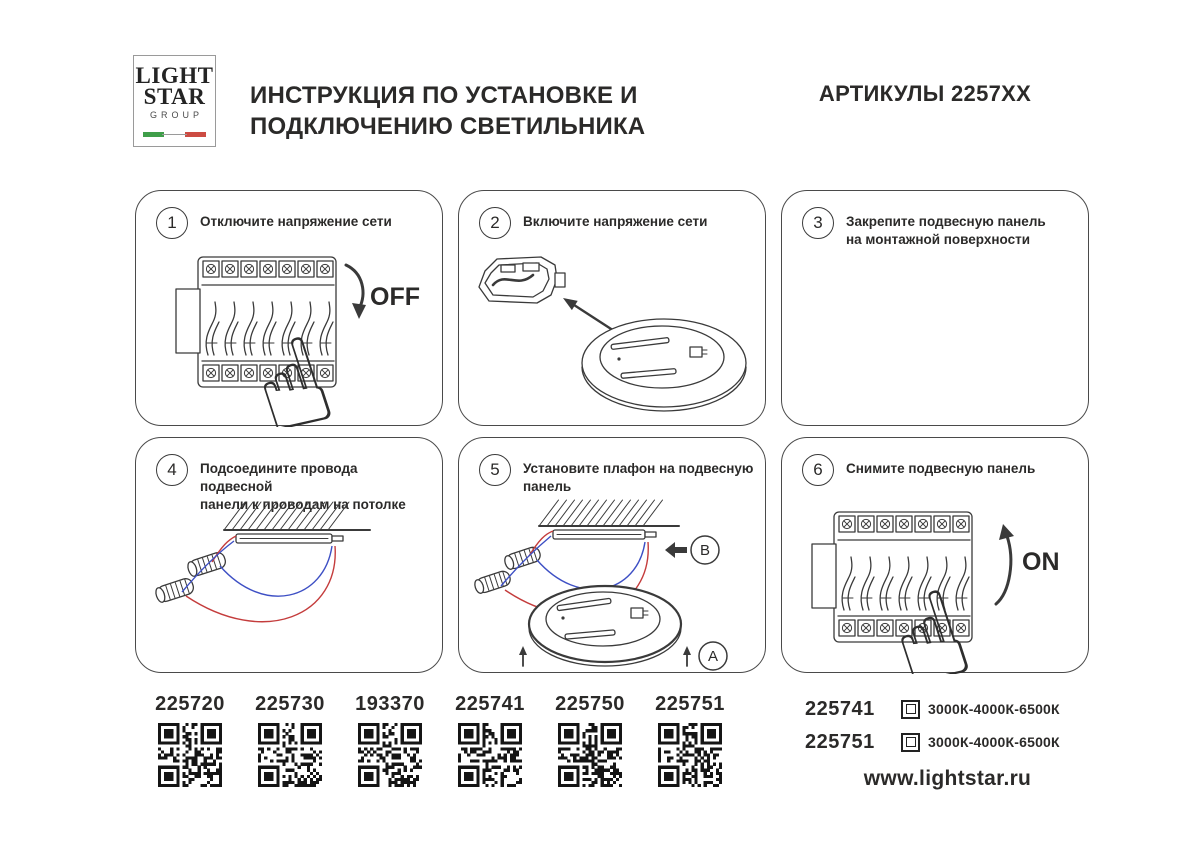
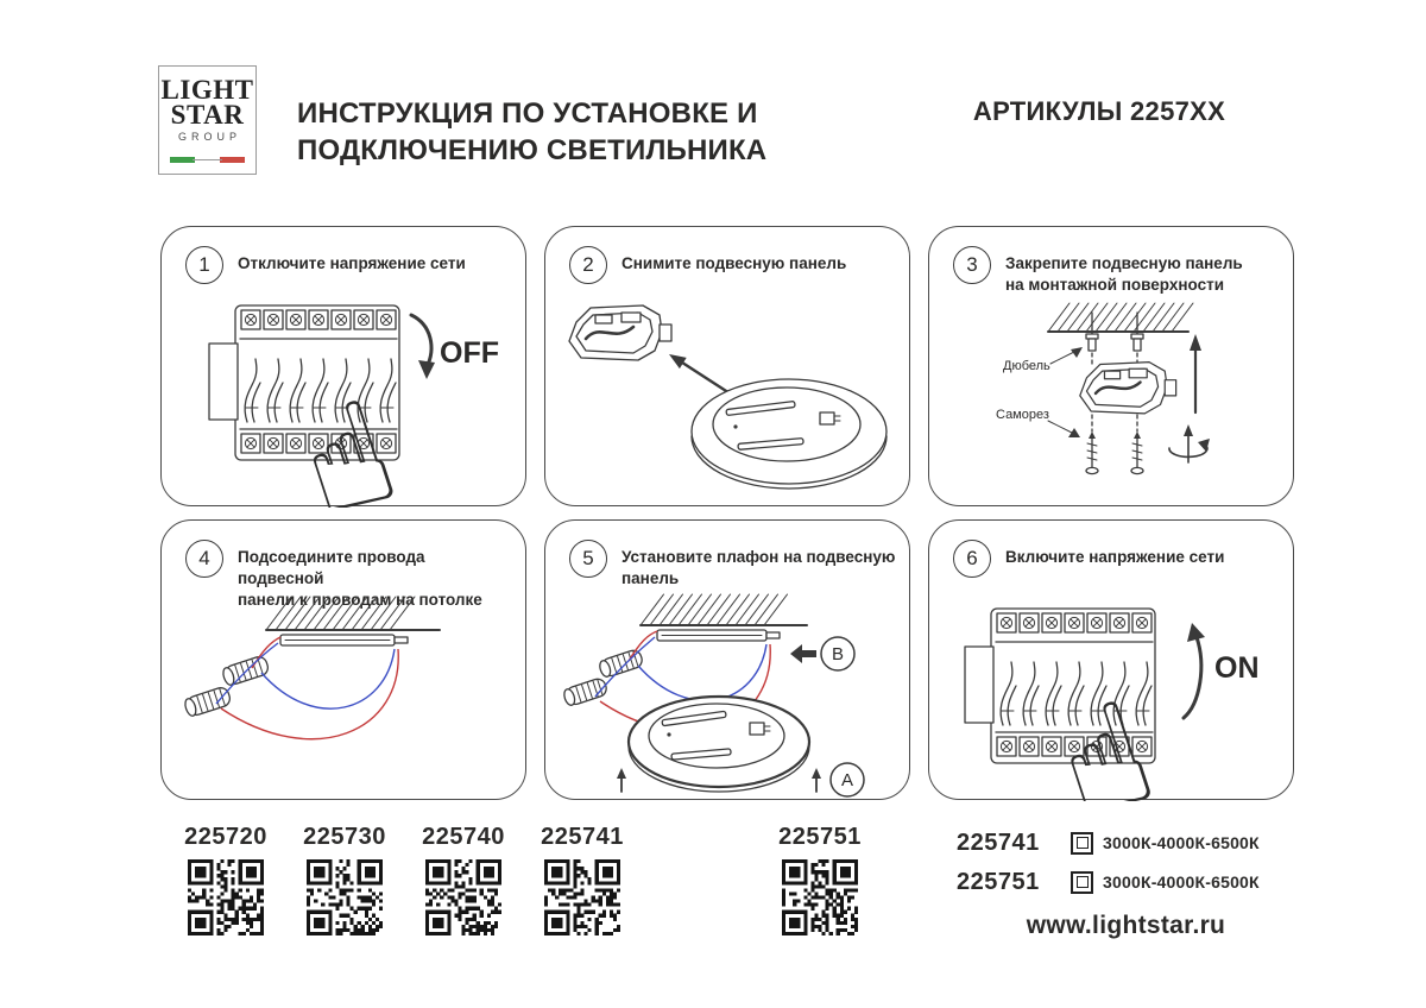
  LIGHT
  STAR
  GROUP
  ИНСТРУКЦИЯ ПО УСТАНОВКЕ И
  ПОДКЛЮЧЕНИЮ СВЕТИЛЬНИКА
  АРТИКУЛЫ 2257XX
  1
  Отключите напряжение сети
  OFF
  2
- Включите напряжение сети
+ Снимите подвесную панель
  3
  Закрепите подвесную панель
  на монтажной поверхности
+ Дюбель
+ Саморез
  4
  Подсоедините провода подвесной
  панели км на потолке
  5
  Установите плафон на подвесную
  панель
  B
  A
  6
- Снимите подвесную панель
+ Включите напряжение сети
  ON
  225720
  225730
- 193370
+ 225740
  225741
- 225750
  225751
  225741
  3000К-4000К-6500К
  225751
  3000К-4000К-6500К
  www.lightstar.ru
